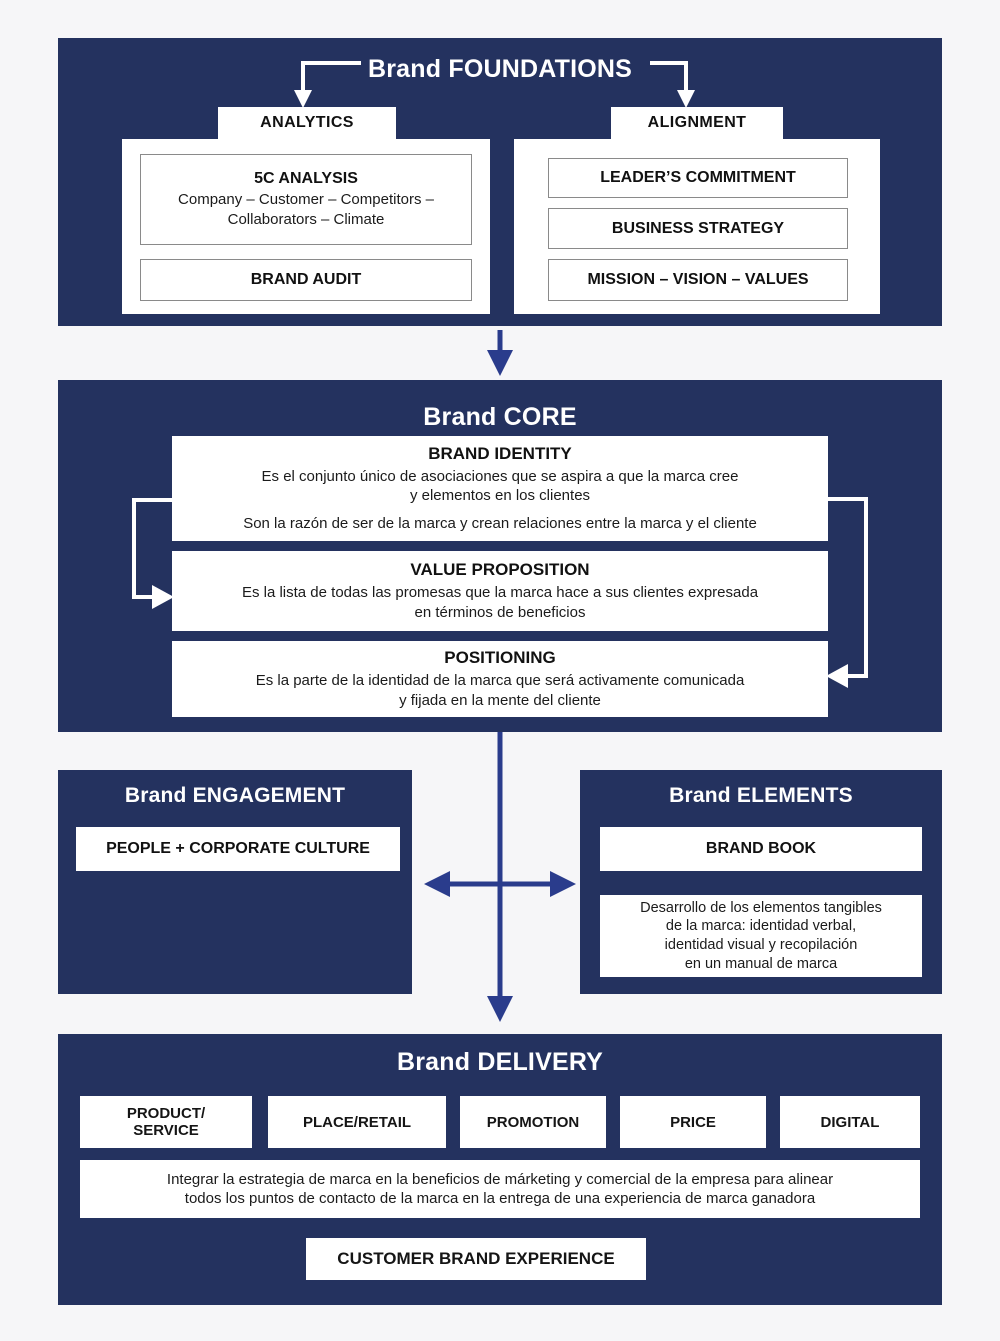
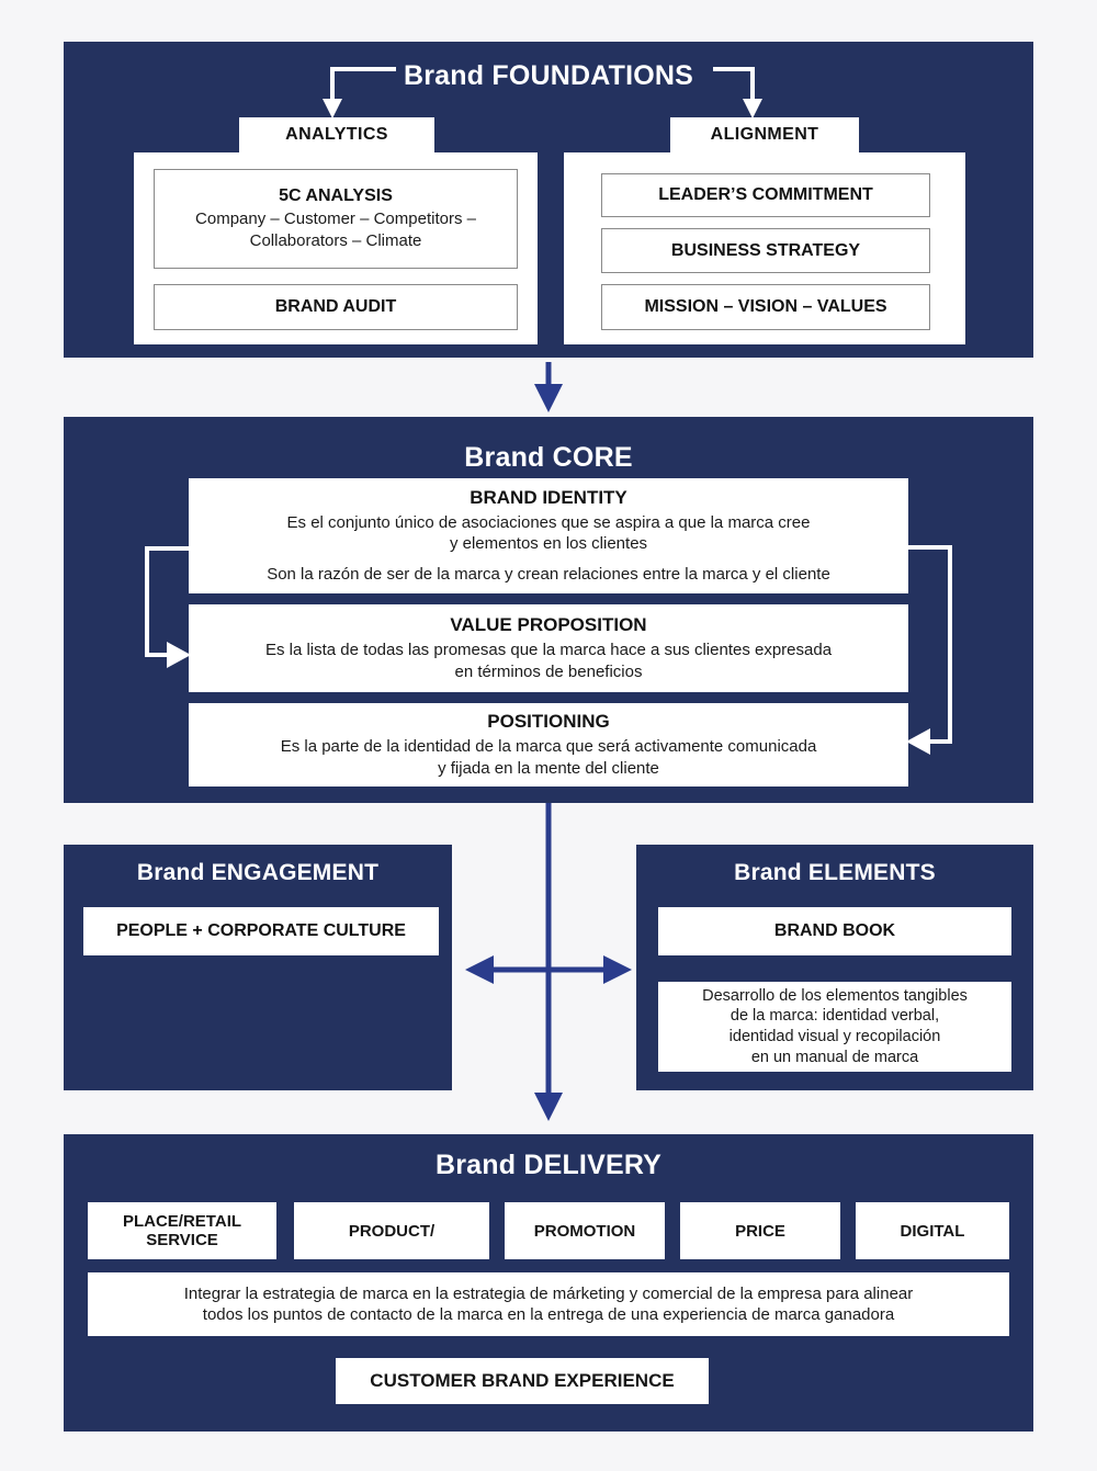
  Brand FOUNDATIONS
  ANALYTICS
  ALIGNMENT
  5C ANALYSIS
  Company – Customer – Competitors –
  Collaborators – Climate
  BRAND AUDIT
  LEADER’S COMMITMENT
  BUSINESS STRATEGY
  MISSION – VISION – VALUES
  Brand CORE
  BRAND IDENTITY
  Es el conjunto único de asociaciones que se aspira a que la marca cree
  y elementos en los clientes
  Son la razón de ser de la marca y crean relaciones entre la marca y el cliente
  VALUE PROPOSITION
  Es la lista de todas las promesas que la marca hace a sus clientes expresada
  en términos de beneficios
  POSITIONING
  Es la parte de la identidad de la marca que será activamente comunicada
  y fijada en la mente del cliente
  Brand ENGAGEMENT
  Brand ELEMENTS
  PEOPLE + CORPORATE CULTURE
  BRAND BOOK
  Desarrollo de los elementos tangibles
  de la marca: identidad verbal,
  identidad visual y recopilación
  en un manual de marca
  Brand DELIVERY
- PRODUCT/
+ PLACE/RETAIL
  SERVICE
- PLACE/RETAIL
+ PRODUCT/
  PROMOTION
  PRICE
  DIGITAL
- Integrar la estrategia de marca en la beneficios de márketing y comercial de la empresa para alinear
+ Integrar la estrategia de marca en la estrategia de márketing y comercial de la empresa para alinear
  todos los puntos de contacto de la marca en la entrega de una experiencia de marca ganadora
  CUSTOMER BRAND EXPERIENCE
